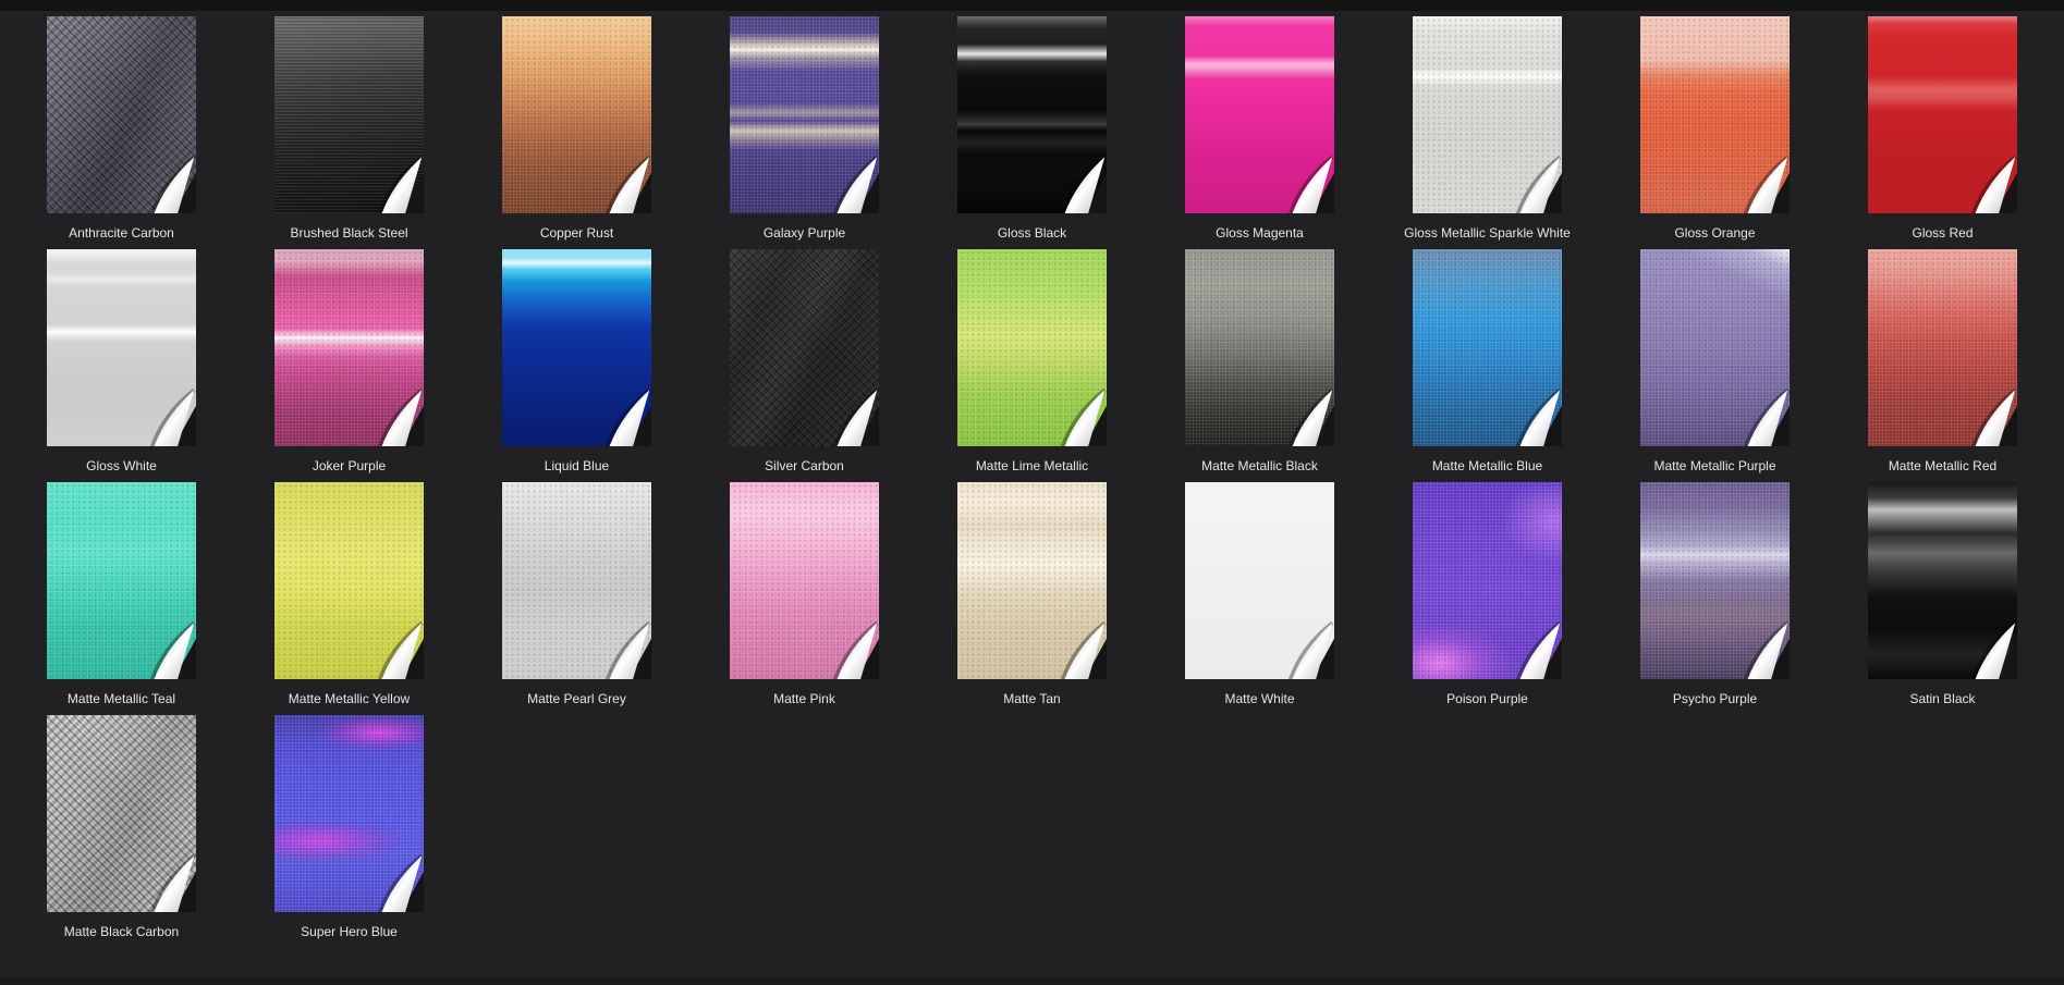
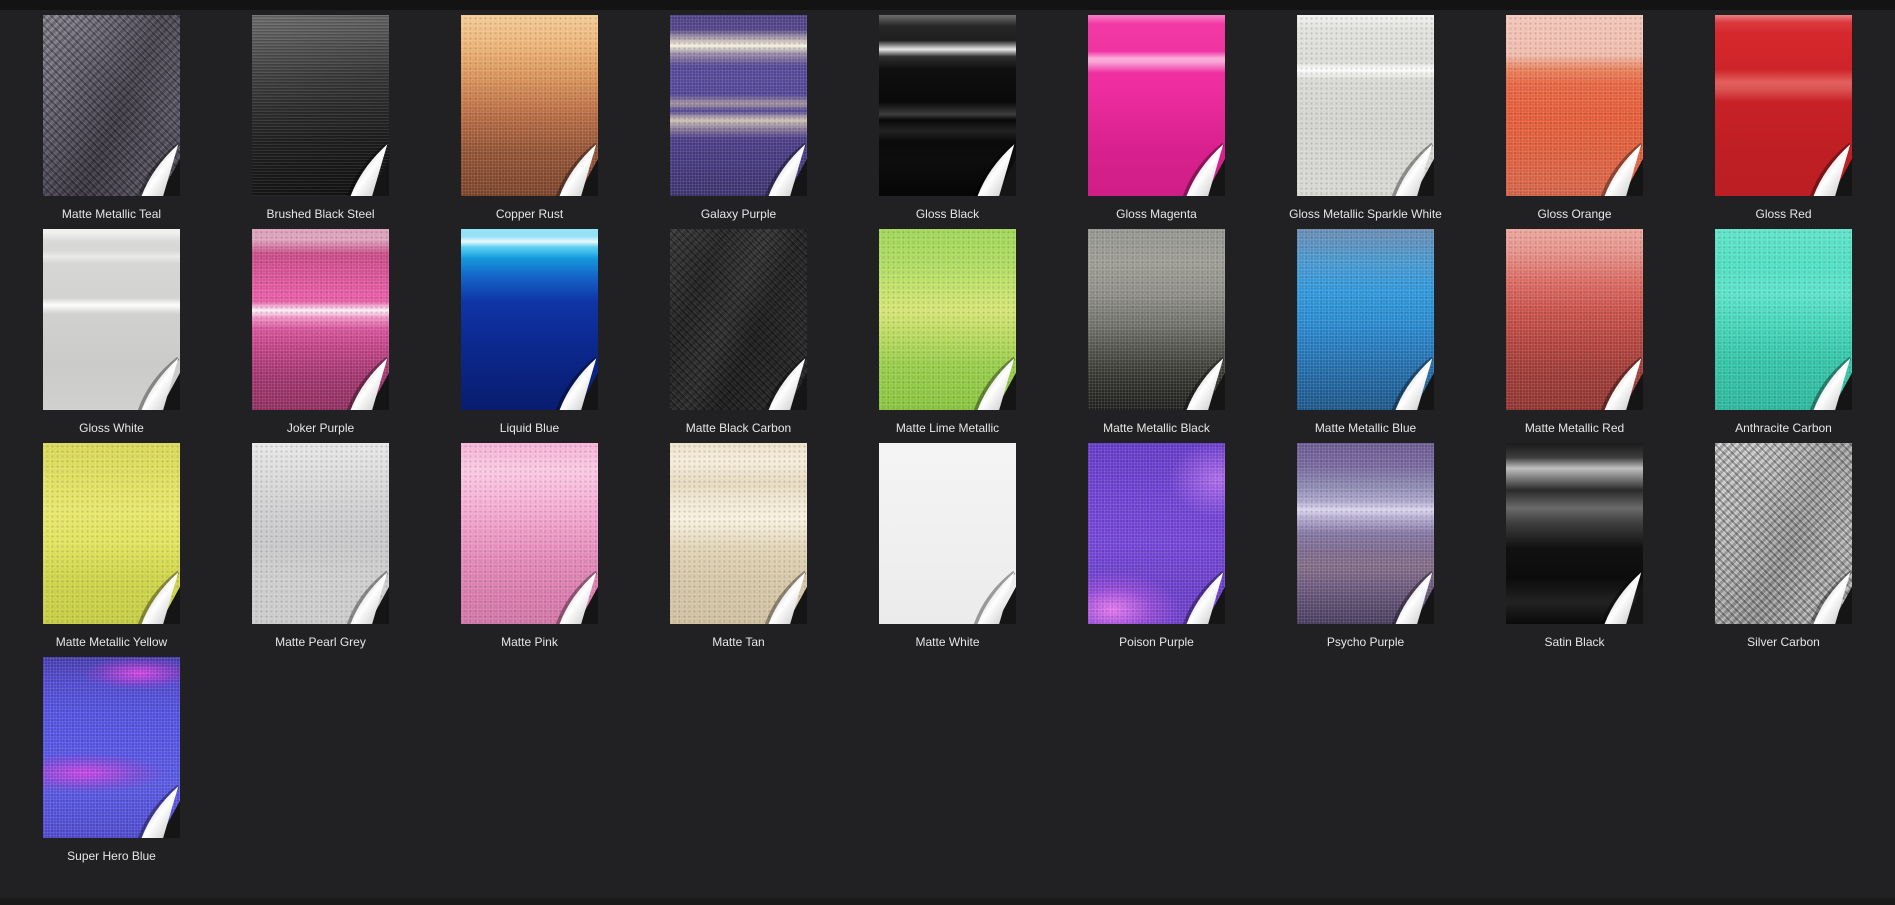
- Anthracite Carbon
+ Matte Metallic Teal
  Brushed Black Steel
  Copper Rust
  Galaxy Purple
  Gloss Black
  Gloss Magenta
  Gloss Metallic Sparkle White
  Gloss Orange
  Gloss Red
  Gloss White
  Joker Purple
  Liquid Blue
- Silver Carbon
+ Matte Black Carbon
  Matte Lime Metallic
  Matte Metallic Black
  Matte Metallic Blue
- Matte Metallic Purple
  Matte Metallic Red
- Matte Metallic Teal
+ Anthracite Carbon
  Matte Metallic Yellow
  Matte Pearl Grey
  Matte Pink
  Matte Tan
  Matte White
  Poison Purple
  Psycho Purple
  Satin Black
- Matte Black Carbon
+ Silver Carbon
  Super Hero Blue
